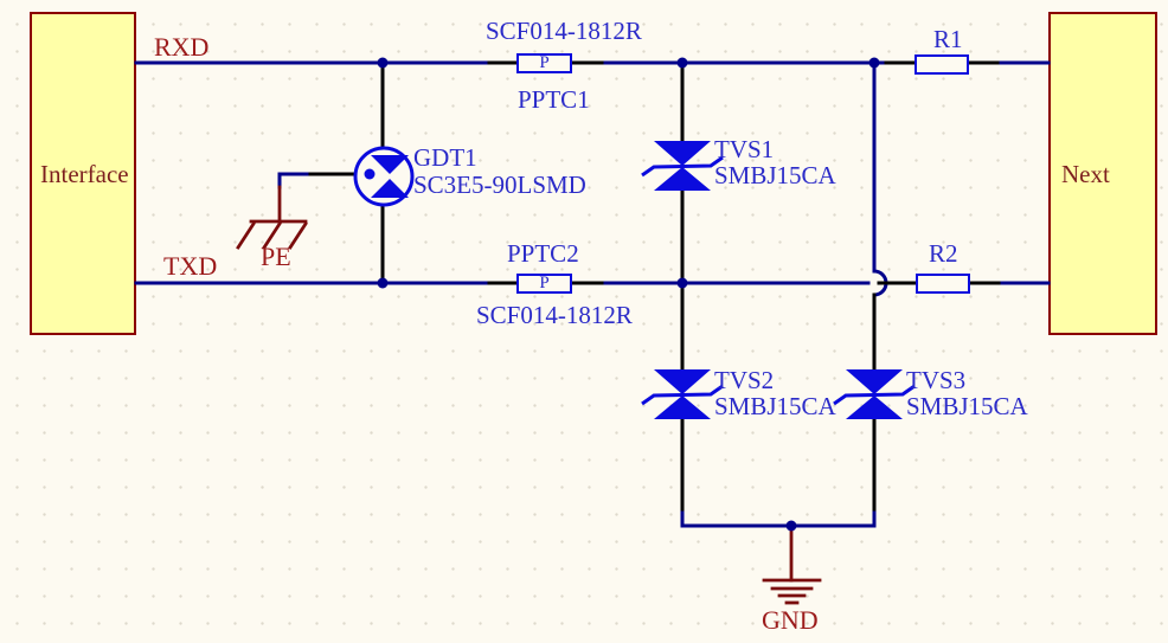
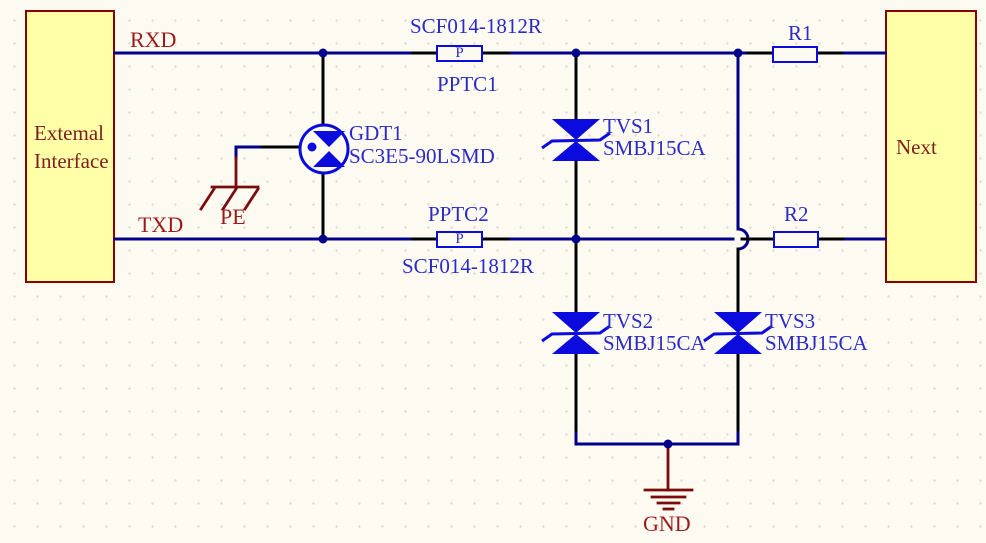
+ Extemal
  Interface
  Next
  P
  P
  RXD
  TXD
  PE
  GND
  SCF014-1812R
  PPTC1
  PPTC2
  SCF014-1812R
  GDT1
  SC3E5-90LSMD
  TVS1
  SMBJ15CA
  TVS2
  SMBJ15CA
  TVS3
  SMBJ15CA
  R1
  R2
